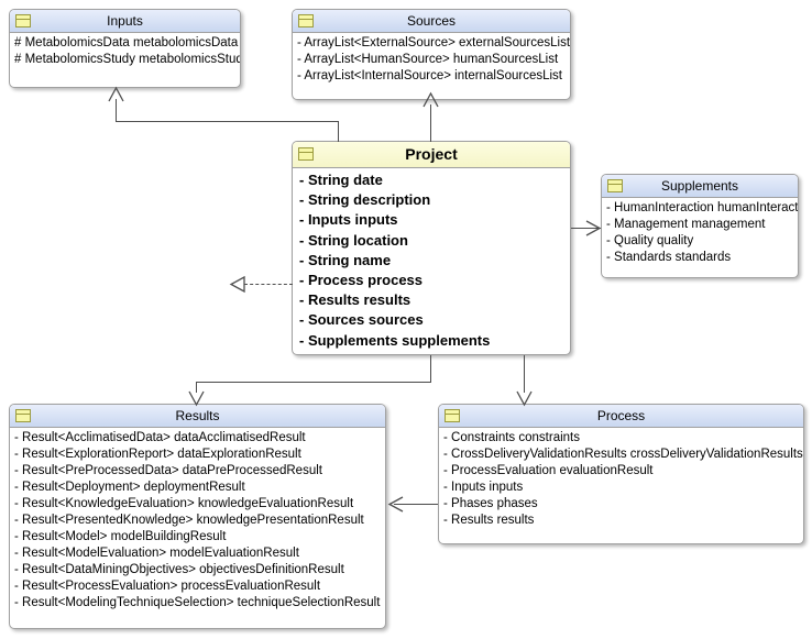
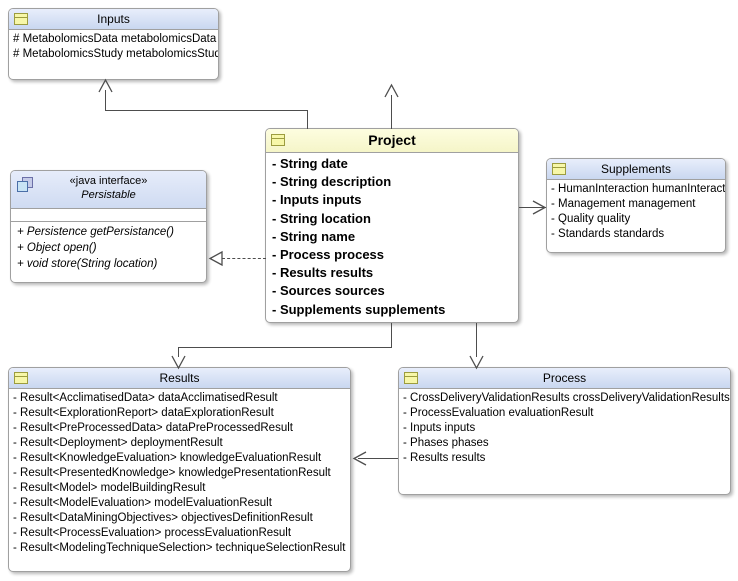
  Inputs
  # MetabolomicsData metabolomicsData
  # MetabolomicsStudy metabolomicsStud
- Sources
- - ArrayList<ExternalSource> externalSourcesList
- - ArrayList<HumanSource> humanSourcesList
- - ArrayList<InternalSource> internalSourcesList
  Project
  - String date
  - String description
  - Inputs inputs
  - String location
  - String name
  - Process process
  - Results results
  - Sources sources
  - Supplements supplements
+ «java interface»
+ Persistable
+ + Persistence getPersistance()
+ + Object open()
+ + void store(String location)
  Supplements
  - HumanInteraction humanInteract
  - Management management
  - Quality quality
  - Standards standards
  Results
  - Result<AcclimatisedData> dataAcclimatisedResult
  - Result<ExplorationReport> dataExplorationResult
  - Result<PreProcessedData> dataPreProcessedResult
  - Result<Deployment> deploymentResult
  - Result<KnowledgeEvaluation> knowledgeEvaluationResult
  - Result<PresentedKnowledge> knowledgePresentationResult
  - Result<Model> modelBuildingResult
  - Result<ModelEvaluation> modelEvaluationResult
  - Result<DataMiningObjectives> objectivesDefinitionResult
  - Result<ProcessEvaluation> processEvaluationResult
  - Result<ModelingTechniqueSelection> techniqueSelectionResult
  Process
- - Constraints constraints
  - CrossDeliveryValidationResults crossDeliveryValidationResults
  - ProcessEvaluation evaluationResult
  - Inputs inputs
  - Phases phases
  - Results results
